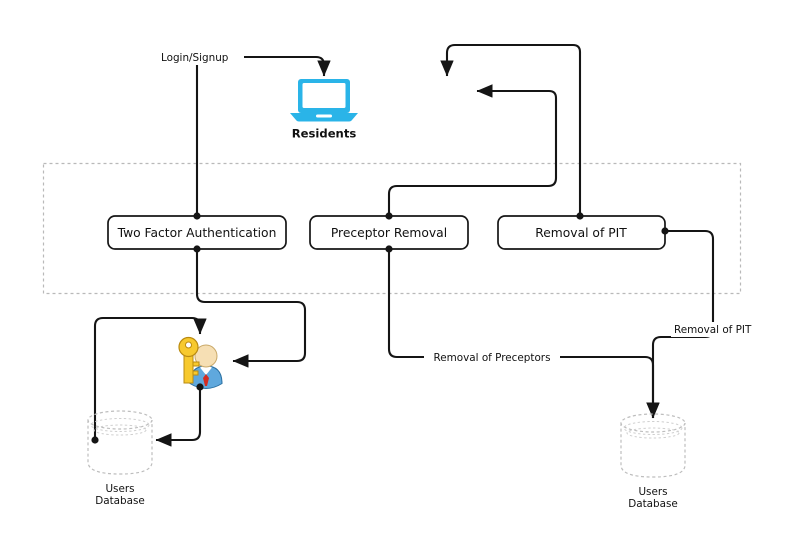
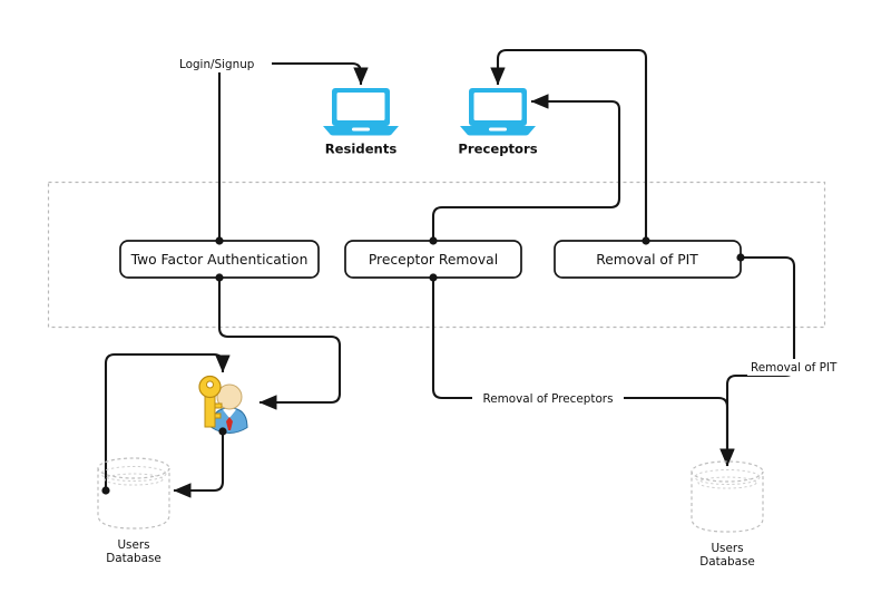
  Login/Signup
  Removal of Preceptors
  Removal of PIT
  Two Factor Authentication
  Preceptor Removal
  Removal of PIT
  Residents
+ Preceptors
  Users
  Database
  Users
  Database
